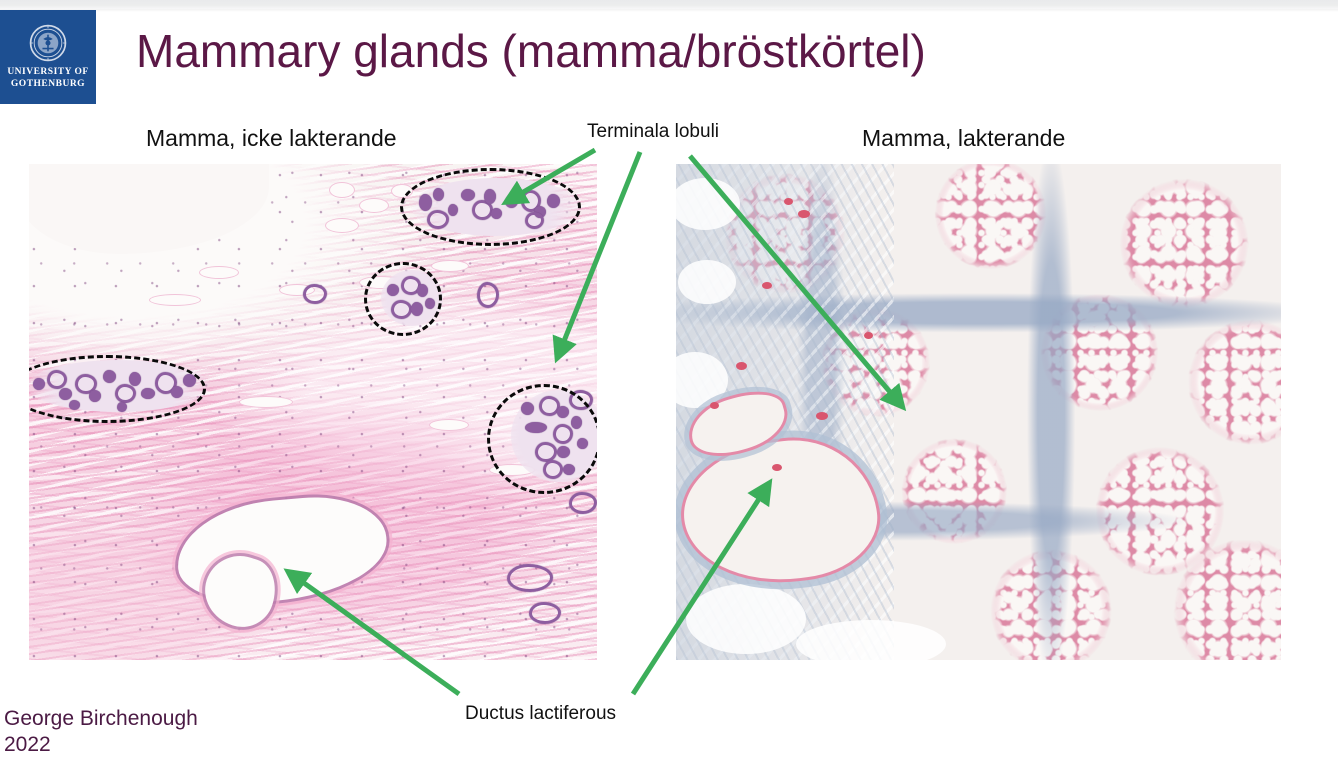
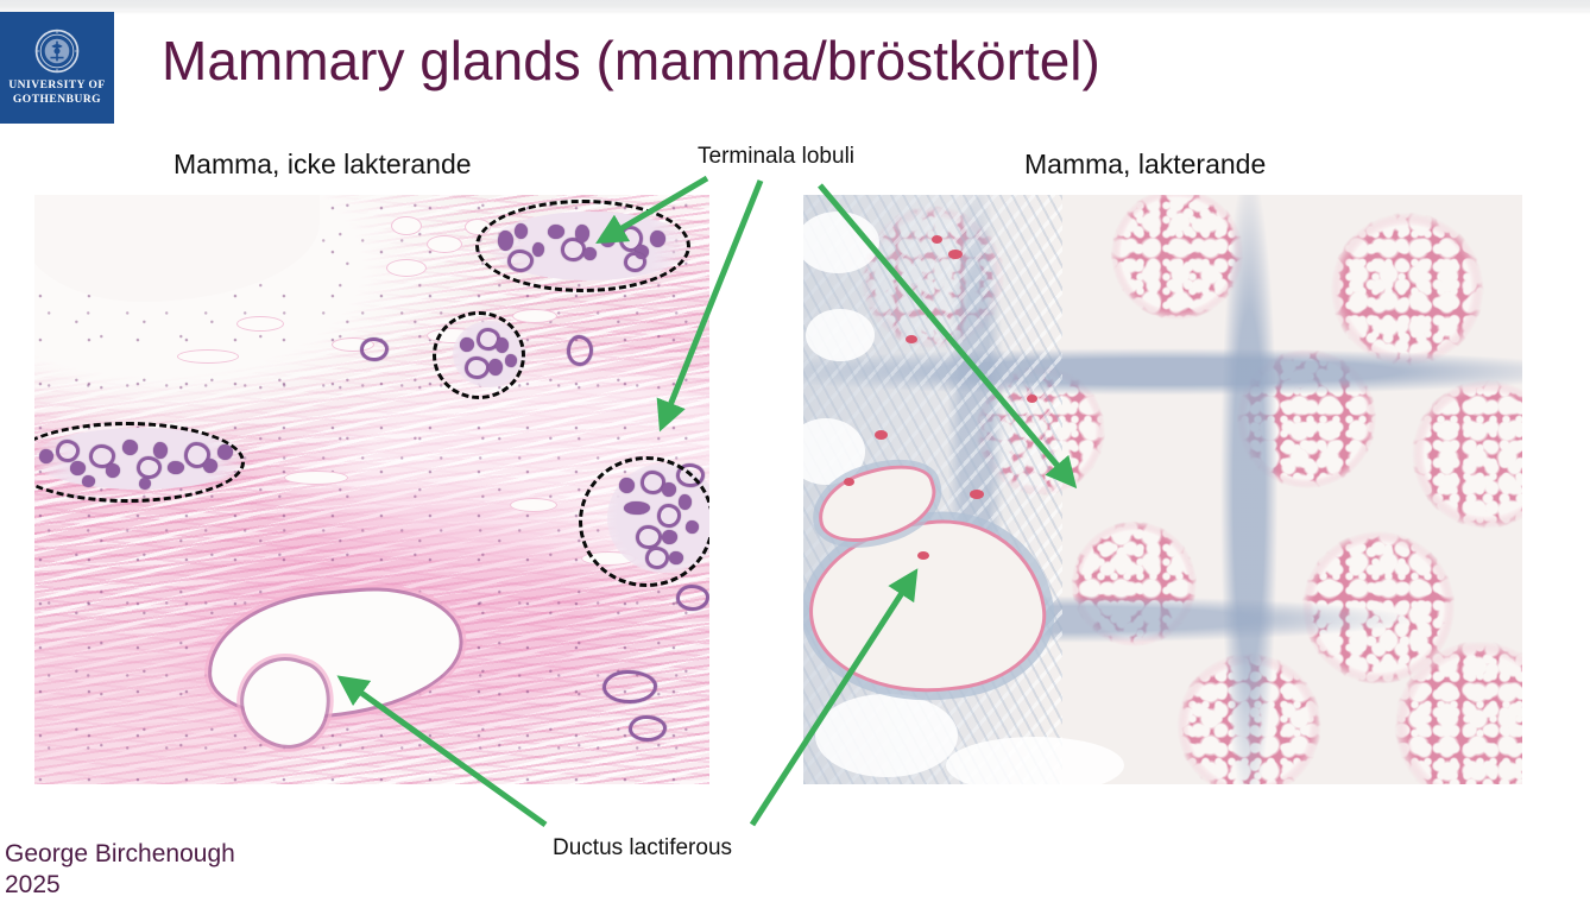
  UNIVERSITY OF
  GOTHENBURG
  Mammary glands (mamma/bröstkörtel)
  Mamma, icke lakterande
  Mamma, lakterande
  Terminala lobuli
  Ductus lactiferous
  George Birchenough
- 2022
+ 2025
